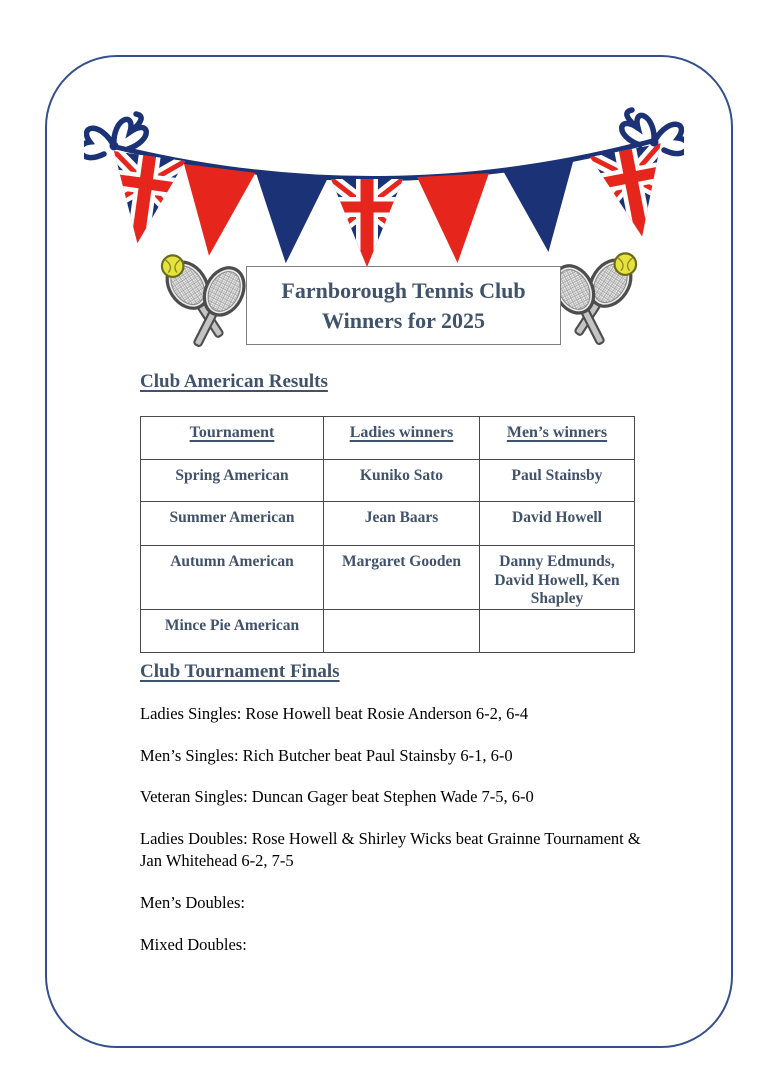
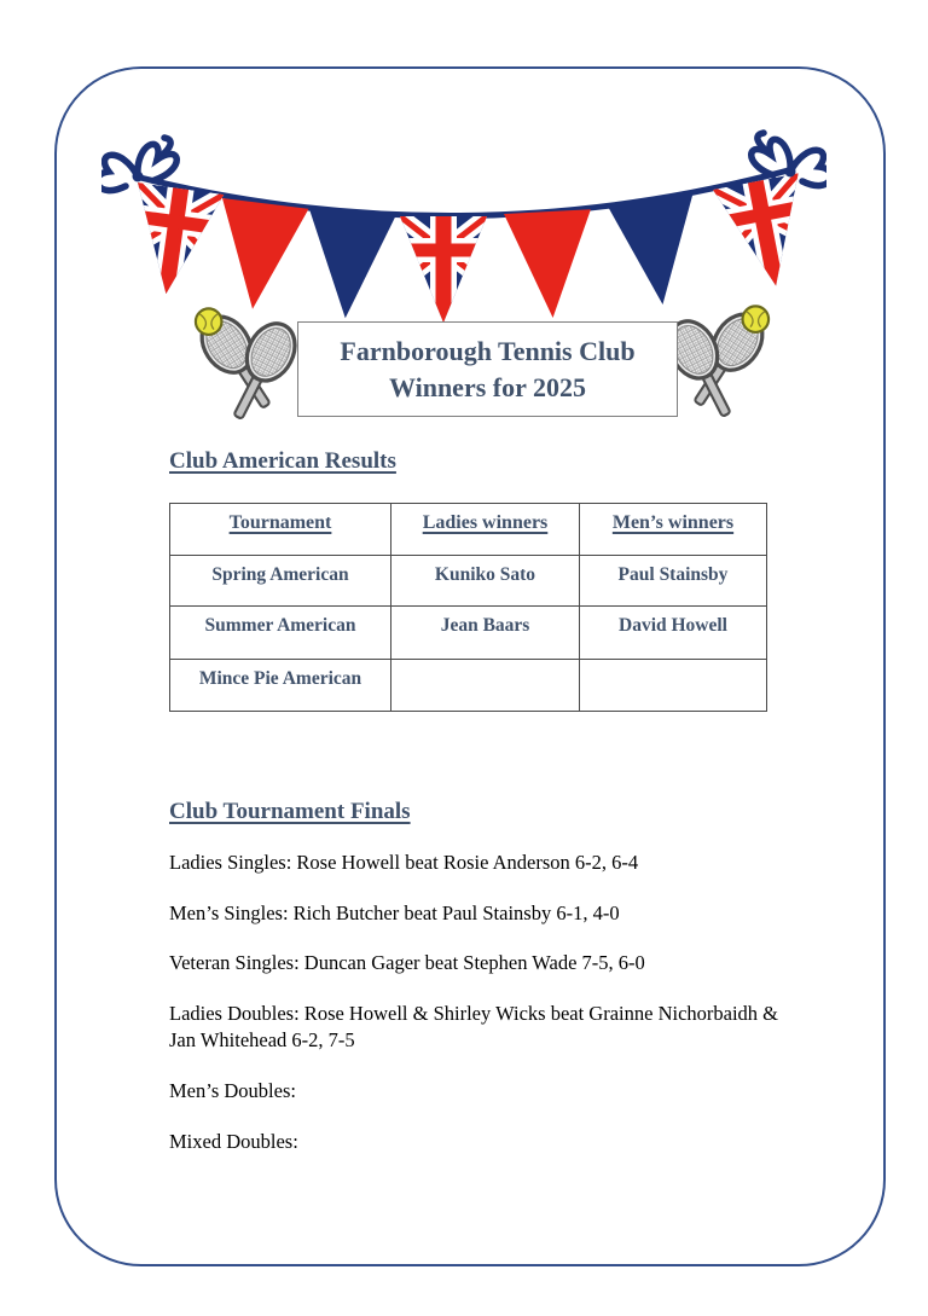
  Farnborough Tennis Club
  Winners for 2025
  Club American Results
  Tournament	Ladies winners	Men’s winners
  Spring American	Kuniko Sato	Paul Stainsby
  Summer American	Jean Baars	David Howell
- Autumn American	Margaret Gooden	Danny Edmunds, David Howell, Ken Shapley
  Mince Pie American
  Club Tournament Finals
  Ladies Singles: Rose Howell beat Rosie Anderson 6-2, 6-4
- Men’s Singles: Rich Butcher beat Paul Stainsby 6-1, 6-0
+ Men’s Singles: Rich Butcher beat Paul Stainsby 6-1, 4-0
  Veteran Singles: Duncan Gager beat Stephen Wade 7-5, 6-0
- Ladies Doubles: Rose Howell & Shirley Wicks beat Grainne Tournament & Jan Whitehead 6-2, 7-5
+ Ladies Doubles: Rose Howell & Shirley Wicks beat Grainne Nichorbaidh & Jan Whitehead 6-2, 7-5
  Men’s Doubles:
  Mixed Doubles:
